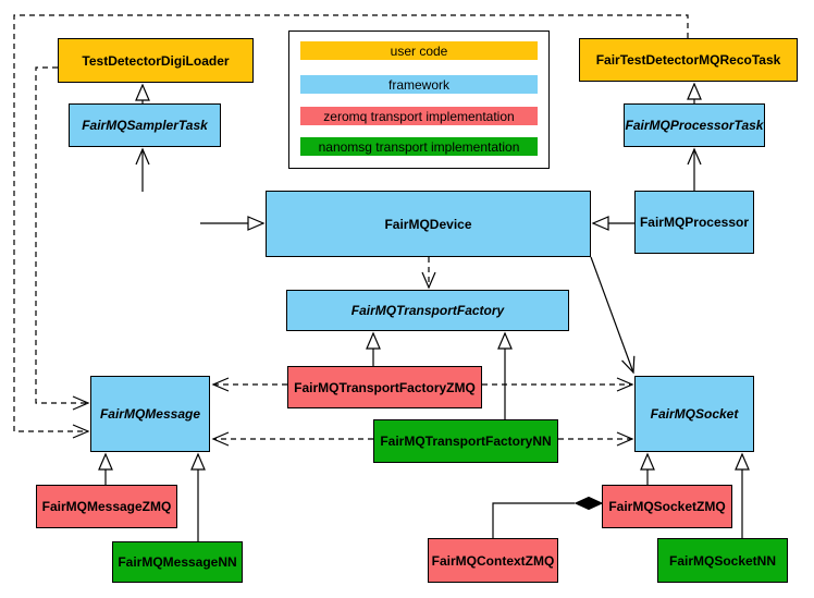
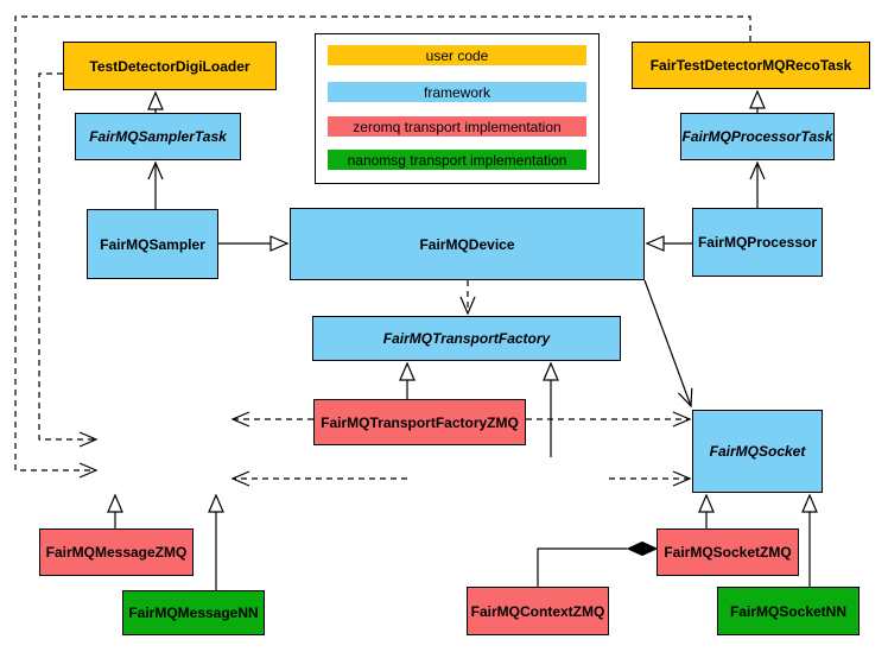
  user code
  framework
  zeromq transport implementation
  nanomsg transport implementation
  TestDetectorDigiLoader
  FairTestDetectorMQRecoTask
  FairMQSamplerTask
  FairMQProcessorTask
+ FairMQSampler
  FairMQDevice
  FairMQProcessor
  FairMQTransportFactory
  FairMQTransportFactoryZMQ
- FairMQTransportFactoryNN
- FairMQMessage
  FairMQSocket
  FairMQMessageZMQ
  FairMQMessageNN
  FairMQContextZMQ
  FairMQSocketZMQ
  FairMQSocketNN
